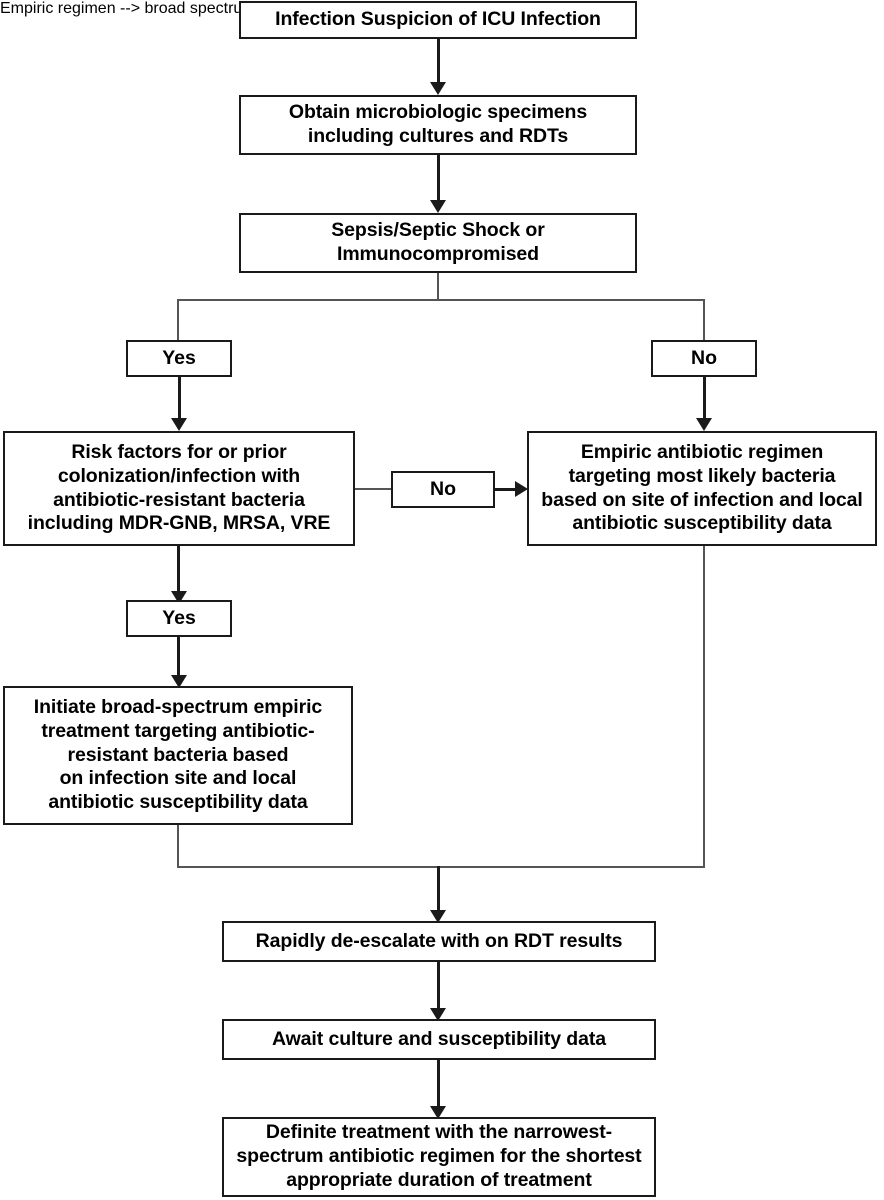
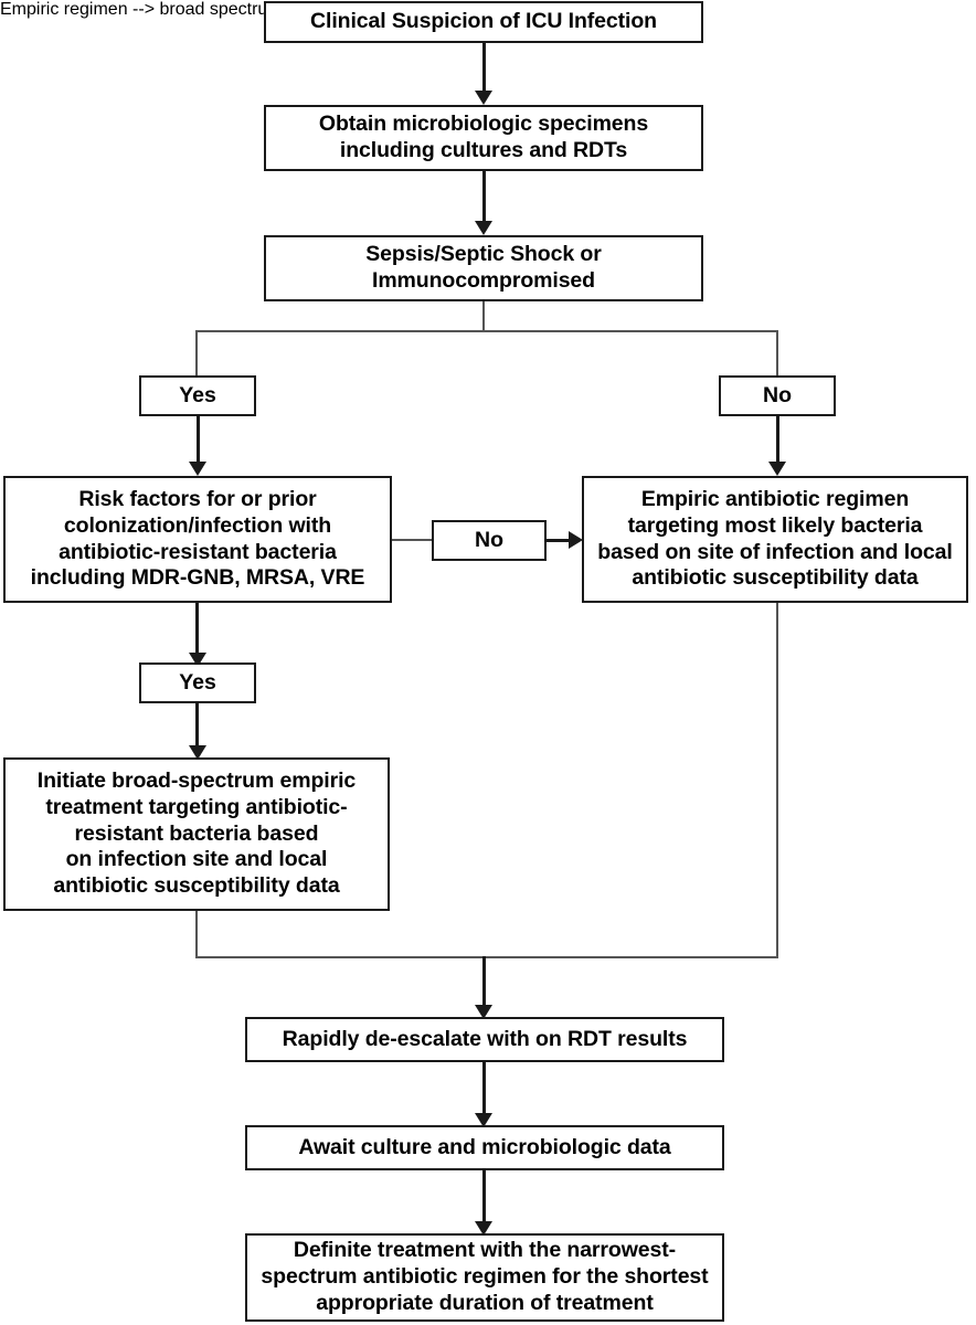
- Infection Suspicion of ICU Infection
+ Clinical Suspicion of ICU Infection
  Obtain microbiologic specimens
  including cultures and RDTs
  Sepsis/Septic Shock or
  Immunocompromised
  Yes
  No
  Risk factors for or prior
  colonization/infection with
  antibiotic-resistant bacteria
  including MDR-GNB, MRSA, VRE
  Empiric antibiotic regimen
  targeting most likely bacteria
  based on site of infection and local
  antibiotic susceptibility data
  Empiric regimen -->
  No
  broad spectrum -->
  Yes
  Initiate broad-spectrum empiric
  treatment targeting antibiotic-
  resistant bacteria based
  on infection site and local
  antibiotic susceptibility data
  Rapidly de-escalate with on RDT results
- Await culture and susceptibility data
+ Await culture and microbiologic data
  Definite treatment with the narrowest-
  spectrum antibiotic regimen for the shortest
  appropriate duration of treatment
